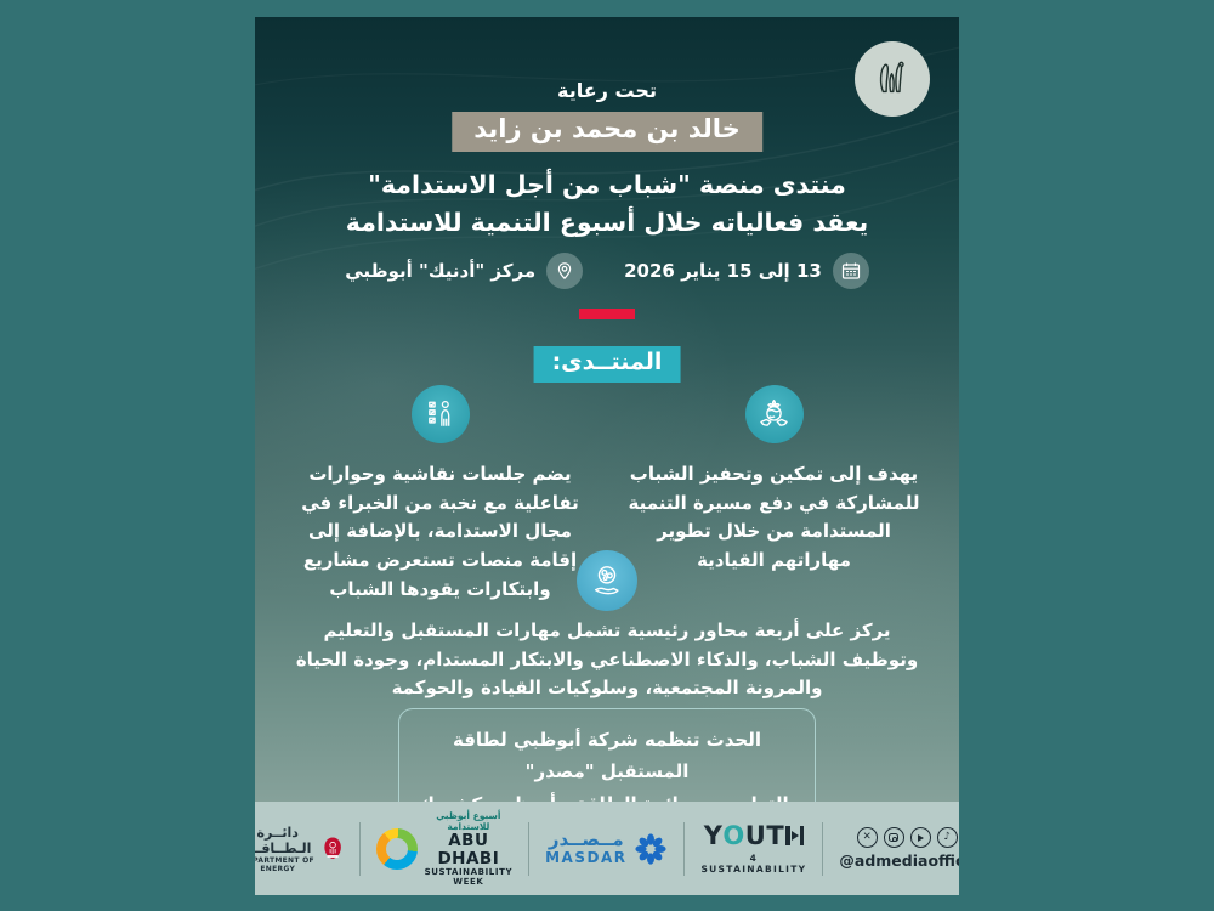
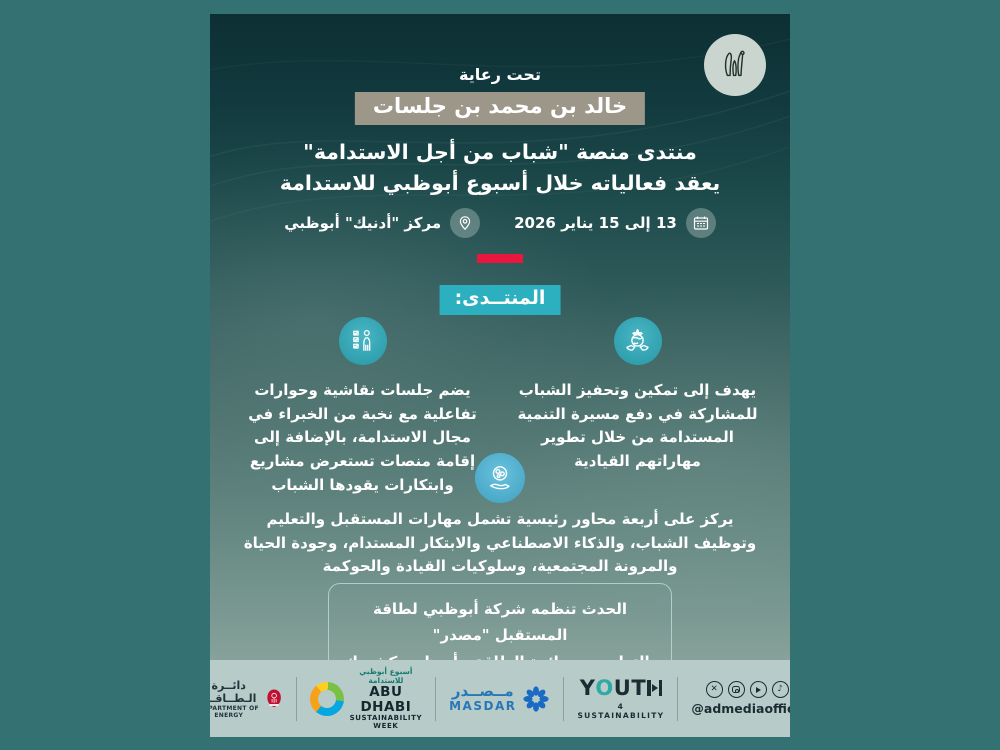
  تحت رعاية
- خالد بن محمد بن زايد
+ خالد بن محمد بن جلسات
  منتدى منصة "شباب من أجل الاستدامة"
- يعقد فعالياته خلال أسبوع التنمية للاستدامة
+ يعقد فعالياته خلال أسبوع أبوظبي للاستدامة
  13 إلى 15 يناير 2026
  مركز "أدنيك" أبوظبي
  المنتــدى:
  يهدف إلى تمكين وتحفيز الشباب للمشاركة في دفع مسيرة التنمية المستدامة من خلال تطوير مهاراتهم القيادية
  يضم جلسات نقاشية وحوارات تفاعلية مع نخبة من الخبراء في مجال الاستدامة، بالإضافة إلى إقامة منصات تستعرض مشاريع وابتكارات يقودها الشباب
  يركز على أربعة محاور رئيسية تشمل مهارات المستقبل والتعليم وتوظيف الشباب، والذكاء الاصطناعي والابتكار المستدام، وجودة الحياة والمرونة المجتمعية، وسلوكيات القيادة والحوكمة
  الحدث تنظمه شركة أبوظبي لطاقة المستقبل "مصدر"
  دائــرة الـطــاقــ
  أسبوع أبوظبي للاستدامة
  ABU DHABI
  SUSTAINABILITY WEEK
  مــصــدر
  MASDAR
  Y
  O
  UT
  4 SUSTAINABILITY
  ✕
  ♪
  @admediaoffi
